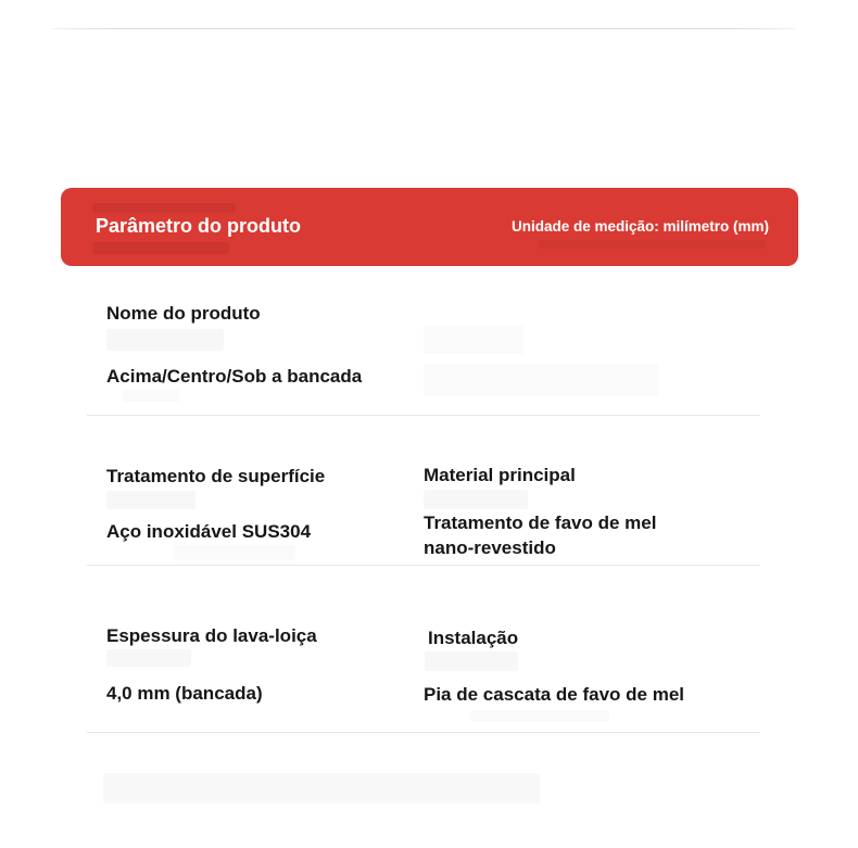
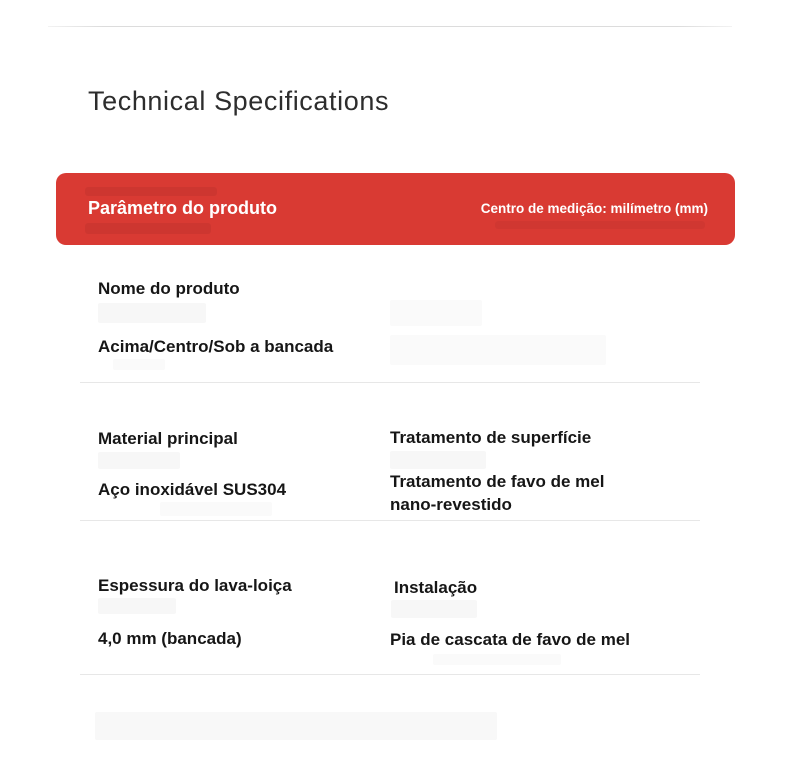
+ Technical Specifications
  Parâmetro do produto
- Unidade de medição: milímetro (mm)
+ Centro de medição: milímetro (mm)
  Nome do produto
  Acima/Centro/Sob a bancada
- Tratamento de superfície
+ Material principal
  Aço inoxidável SUS304
- Material principal
+ Tratamento de superfície
  Tratamento de favo de mel nano-revestido
  Espessura do lava-loiça
  4,0 mm (bancada)
  Instalação
  Pia de cascata de favo de mel
